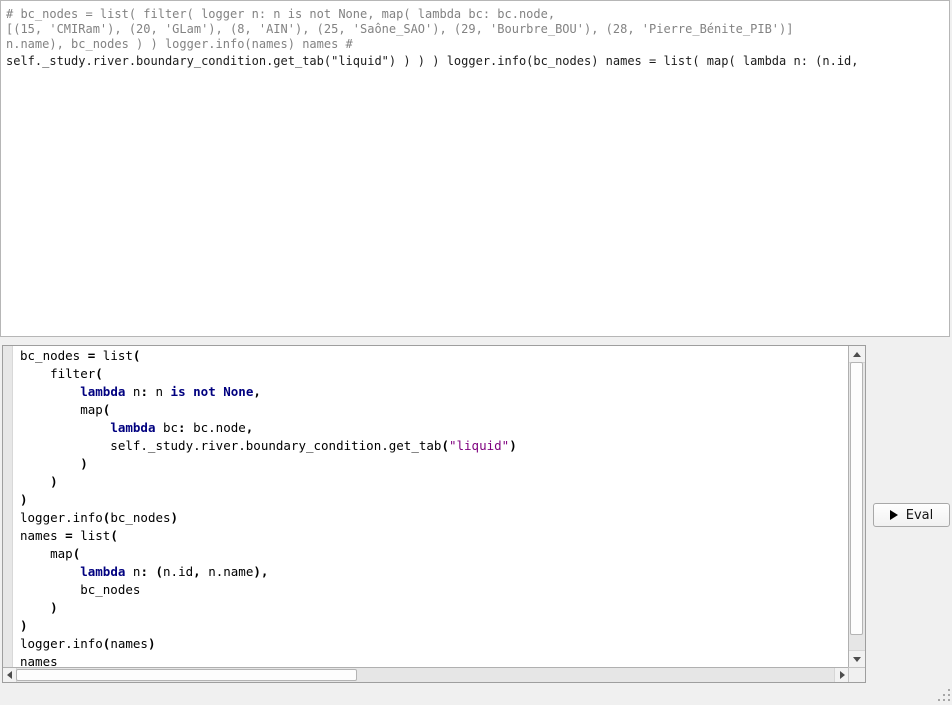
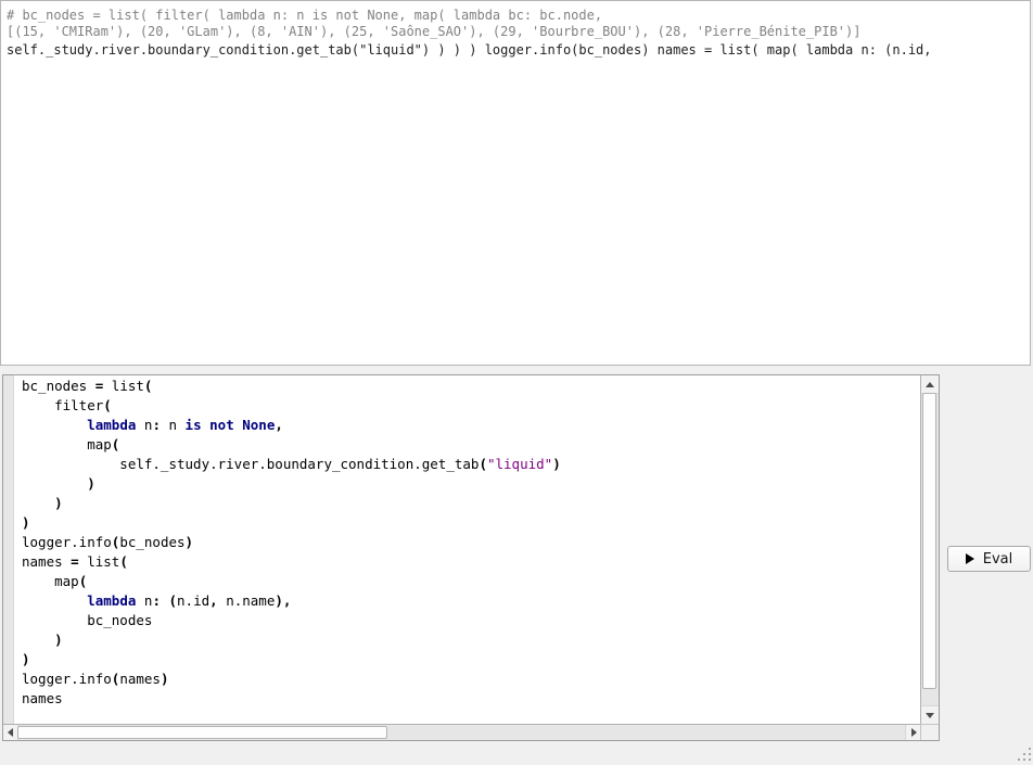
- # bc_nodes = list( filter( logger n: n is not None, map( lambda bc: bc.node,
+ # bc_nodes = list( filter( lambda n: n is not None, map( lambda bc: bc.node,
  [(15, 'CMIRam'), (20, 'GLam'), (8, 'AIN'), (25, 'Saône_SAO'), (29, 'Bourbre_BOU'), (28, 'Pierre_Bénite_PIB')]
- n.name), bc_nodes ) ) logger.info(names) names #
  self._study.river.boundary_condition.get_tab("liquid") ) ) ) logger.info(bc_nodes) names = list( map( lambda n: (n.id,
  bc_nodes = list(
  filter(
  lambda n: n is not None,
  map(
- lambda bc: bc.node,
  self._study.river.boundary_condition.get_tab("liquid")
  )
  )
  )
  logger.info(bc_nodes)
  names = list(
  map(
  lambda n: (n.id, n.name),
  bc_nodes
  )
  )
  logger.info(names)
  names
  Eval
